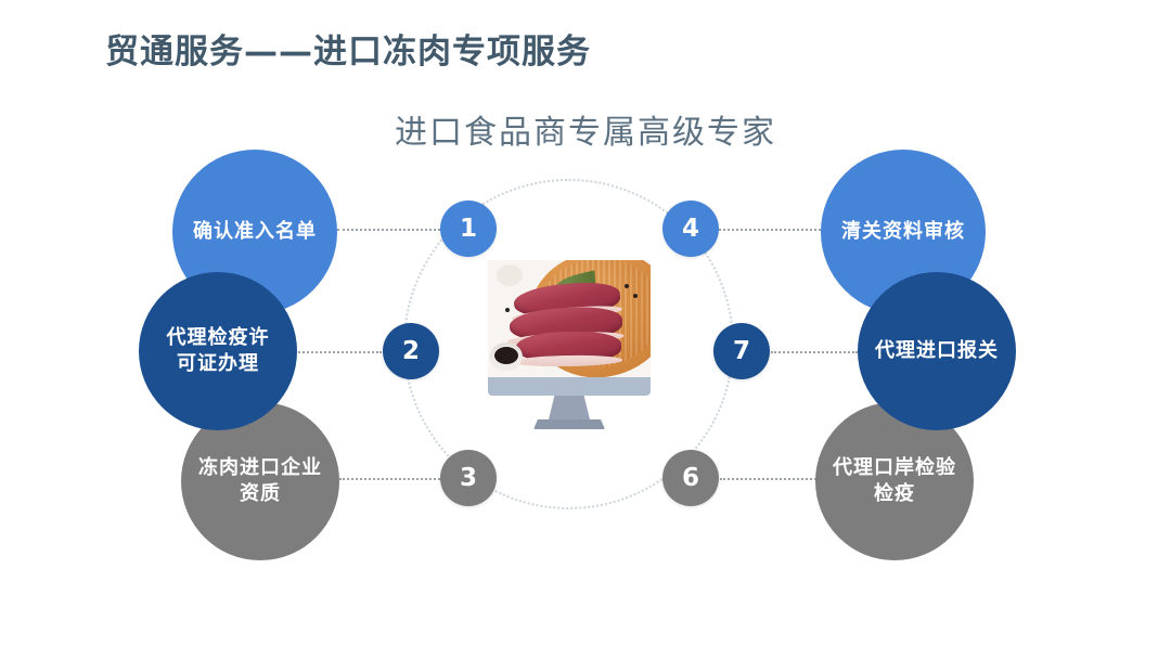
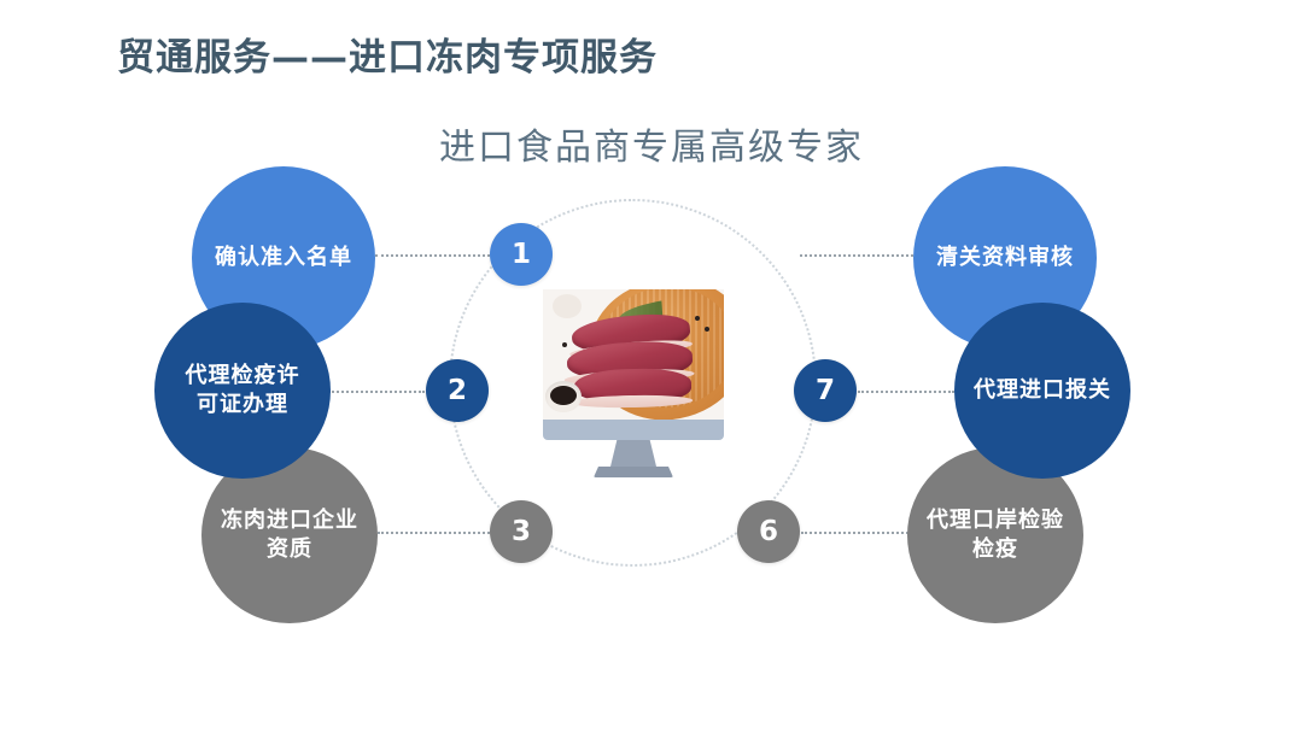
  贸通服务——进口冻肉专项服务
  进口食品商专属高级专家
  确认准入名单
  代理检疫许
  可证办理
  冻肉进口企业
  资质
  清关资料审核
  代理进口报关
  代理口岸检验
  检疫
  1
  2
  3
- 4
  7
  6
